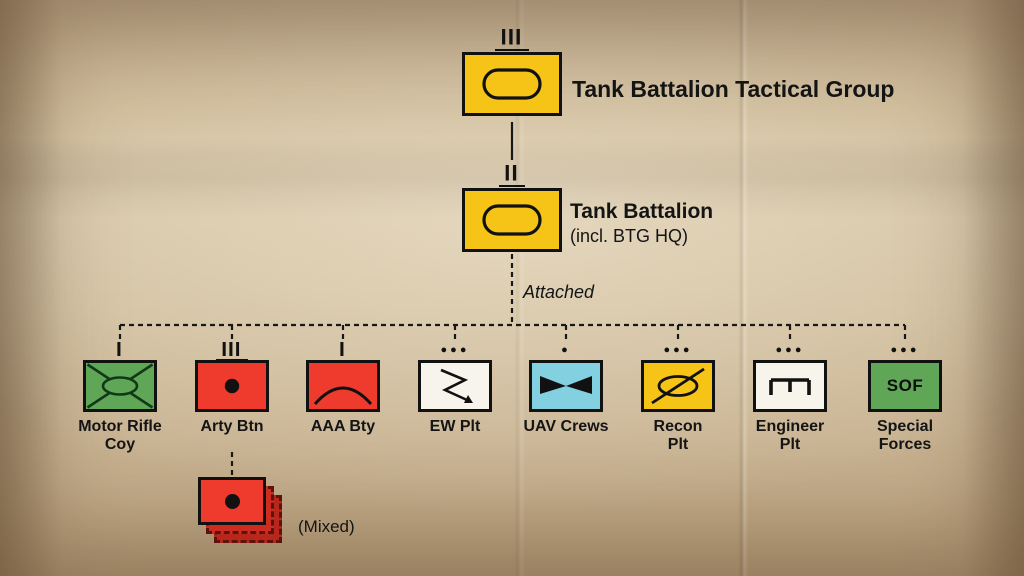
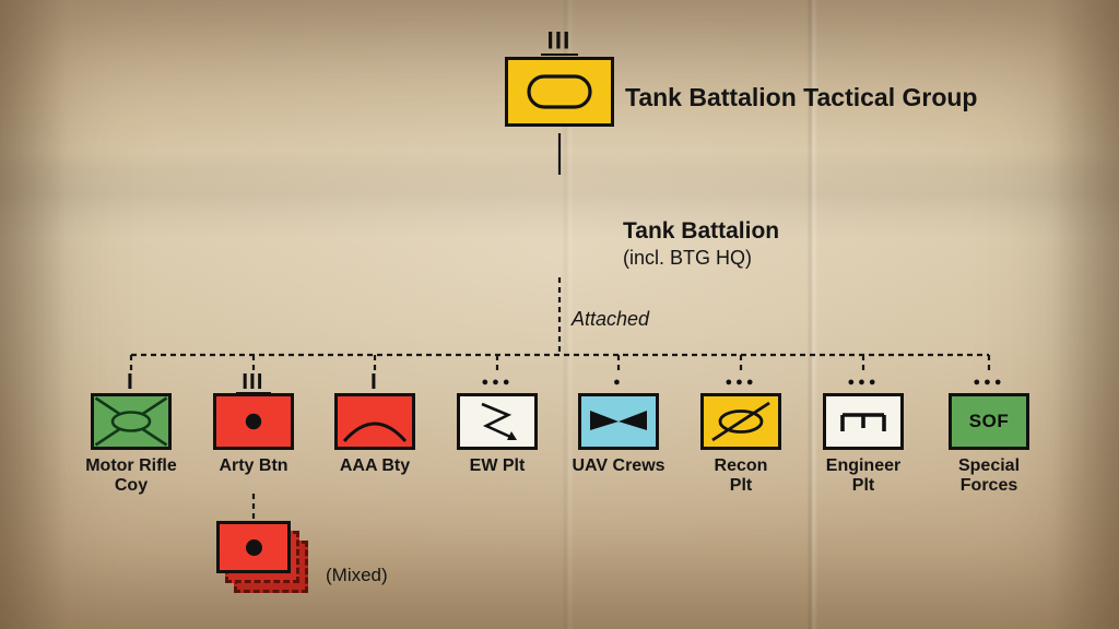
  |||
  Tank Battalion Tactical Group
- ||
  Tank Battalion
  (incl. BTG HQ)
  Attached
  |
  Motor Rifle
  Coy
  |||
  Arty Btn
  |
  AAA Bty
  ●●●
  EW Plt
  ●
  UAV Crews
  ●●●
  Recon
  Plt
  ●●●
  Engineer
  Plt
  ●●●
  SOF
  Special
  Forces
  (Mixed)
